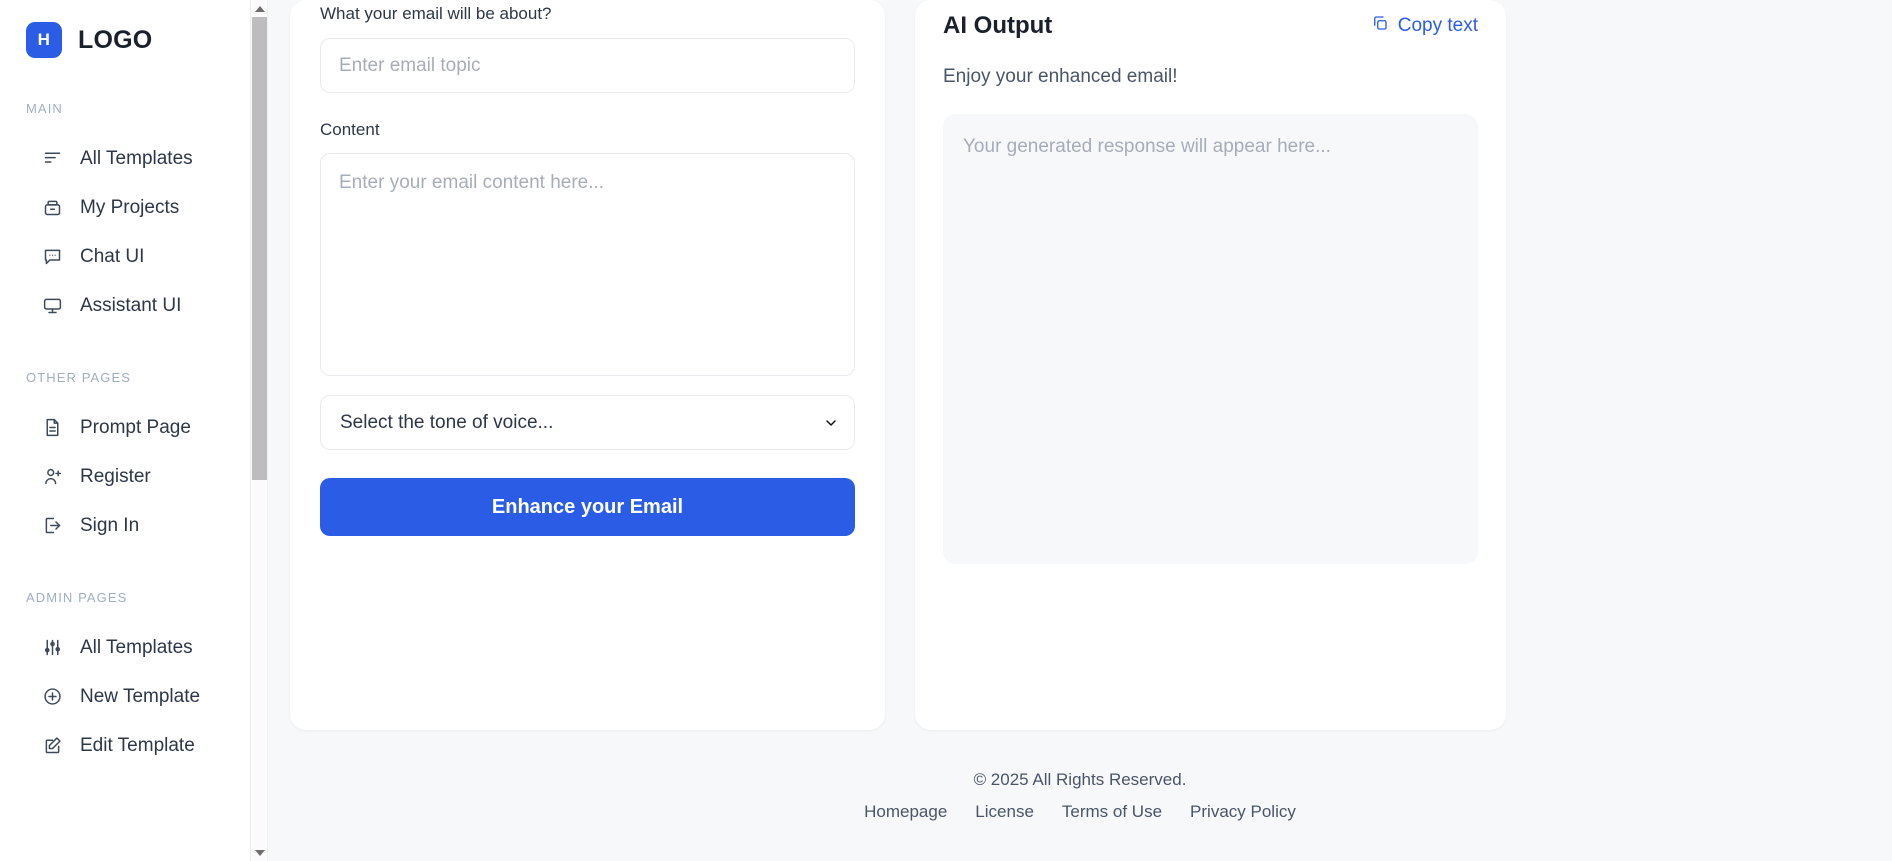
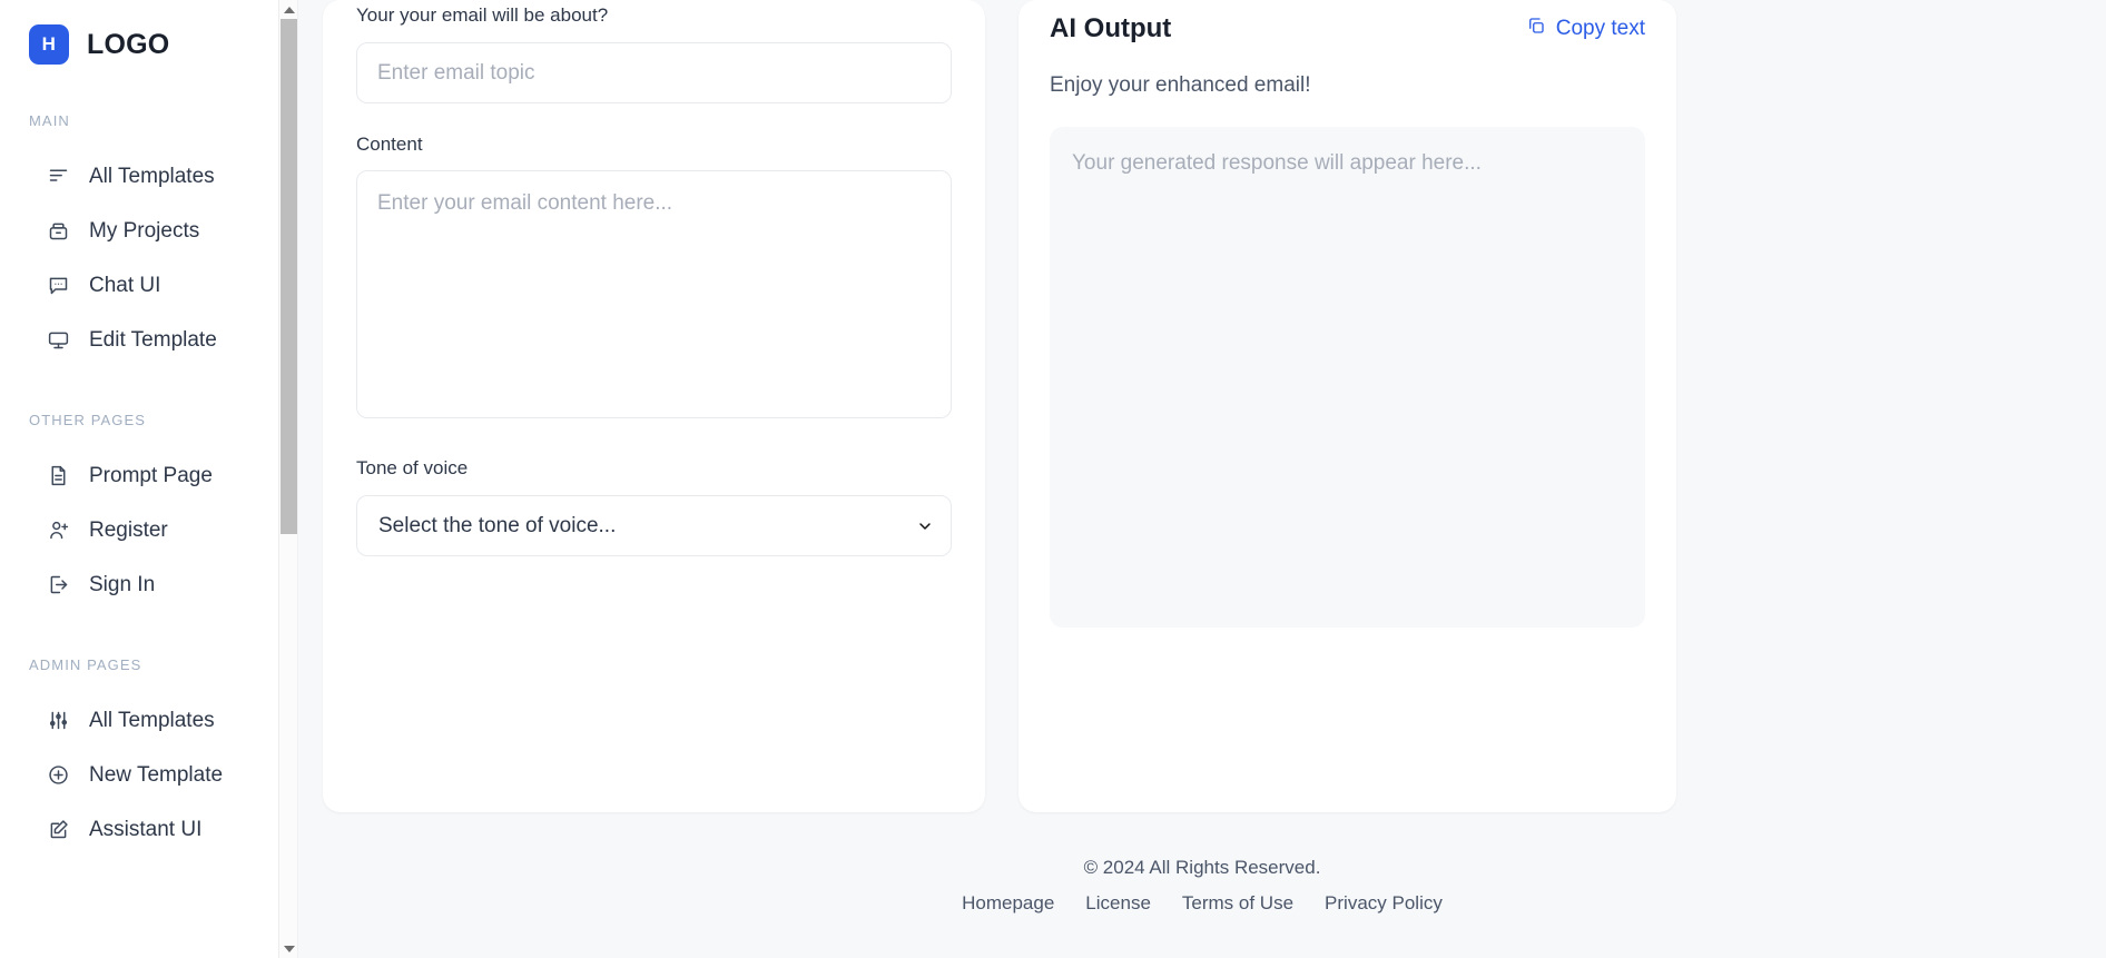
  H
  LOGO
  MAIN
  All Templates
  My Projects
  Chat UI
- Assistant UI
+ Edit Template
  OTHER PAGES
  Prompt Page
  Register
  Sign In
  ADMIN PAGES
  All Templates
  New Template
- Edit Template
+ Assistant UI
- What your email will be about?
+ Your your email will be about?
  Enter email topic
  Content
  Enter your email content here...
+ Tone of voice
  Select the tone of voice...
- Enhance your Email
  AI Output
  Copy text
  Enjoy your enhanced email!
  Your generated response will appear here...
- © 2025 All Rights Reserved.
+ © 2024 All Rights Reserved.
  Homepage
  License
  Terms of Use
  Privacy Policy
